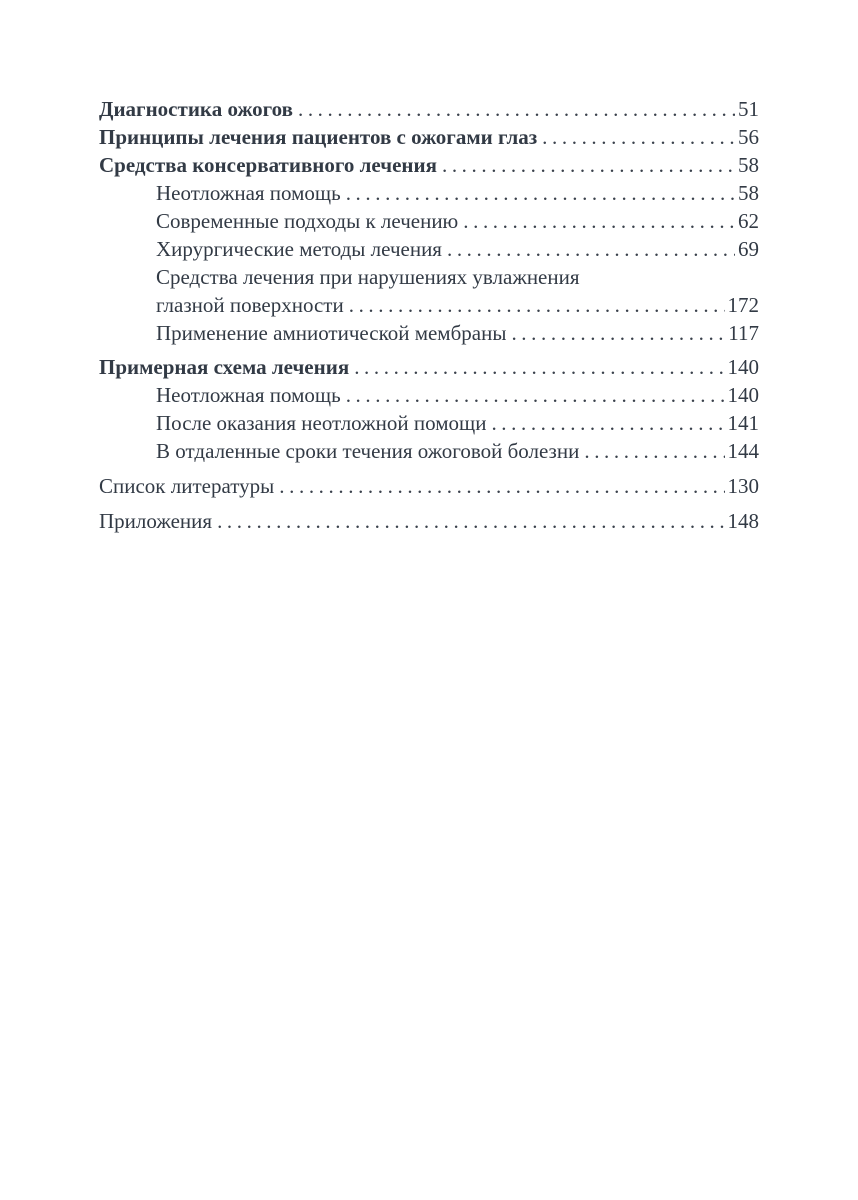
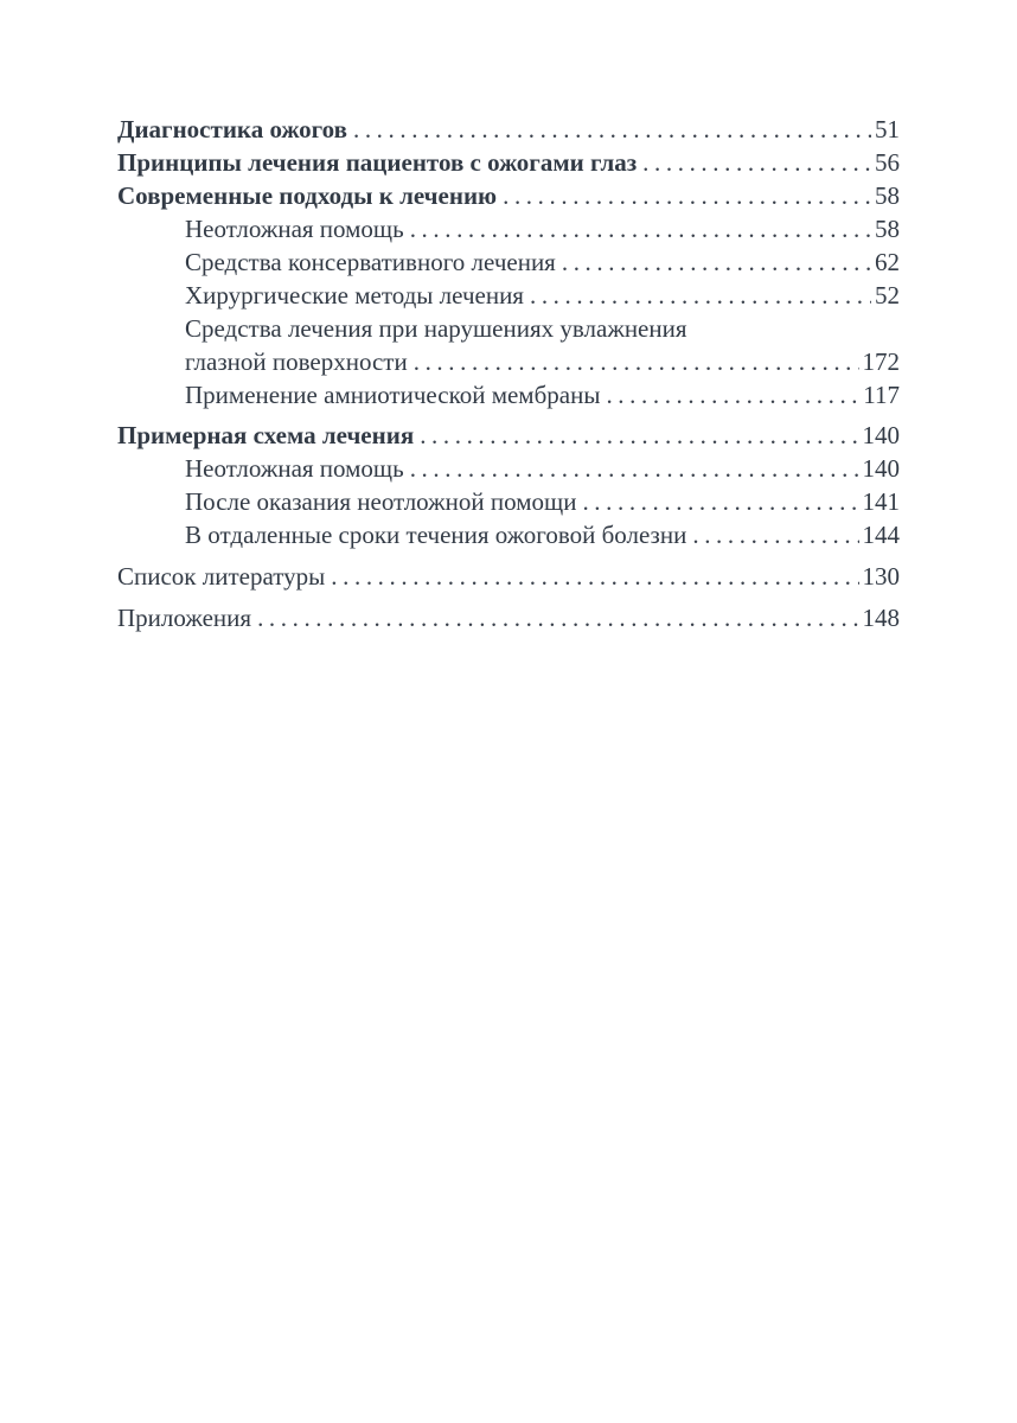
  Диагностика ожогов
  51
  Принципы лечения пациентов с ожогами глаз
  56
- Средства консервативного лечения
+ Современные подходы к лечению
  58
  Неотложная помощь
  58
- Современные подходы к лечению
+ Средства консервативного лечения
  62
  Хирургические методы лечения
- 69
+ 52
  Средства лечения при нарушениях увлажнения
  глазной поверхности
  172
  Применение амниотической мембраны
  117
  Примерная схема лечения
  140
  Неотложная помощь
  140
  После оказания неотложной помощи
  141
  В отдаленные сроки течения ожоговой болезни
  144
  Список литературы
  130
  Приложения
  148
